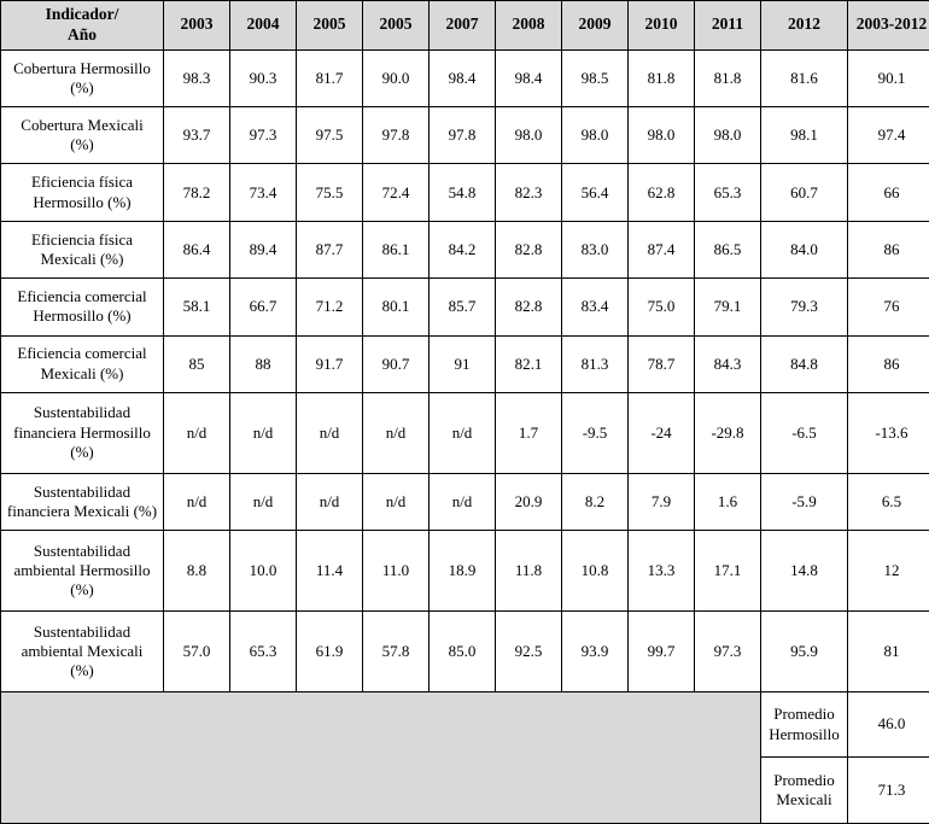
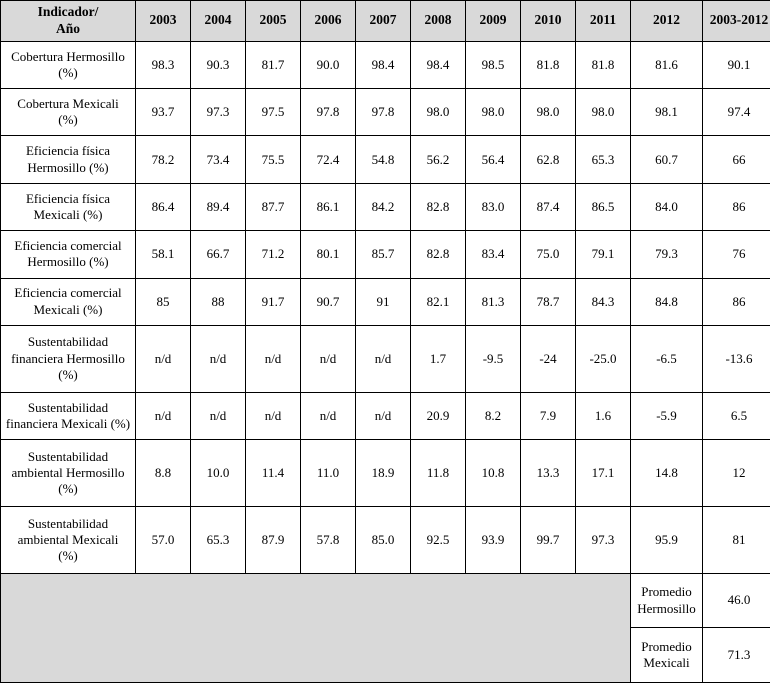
- Indicador/ Año	2003	2004	2005	2005	2007	2008	2009	2010	2011	2012	2003-2012
+ Indicador/ Año	2003	2004	2005	2006	2007	2008	2009	2010	2011	2012	2003-2012
  Cobertura Hermosillo (%)	98.3	90.3	81.7	90.0	98.4	98.4	98.5	81.8	81.8	81.6	90.1
  Cobertura Mexicali (%)	93.7	97.3	97.5	97.8	97.8	98.0	98.0	98.0	98.0	98.1	97.4
- Eficiencia física Hermosillo (%)	78.2	73.4	75.5	72.4	54.8	82.3	56.4	62.8	65.3	60.7	66
+ Eficiencia física Hermosillo (%)	78.2	73.4	75.5	72.4	54.8	56.2	56.4	62.8	65.3	60.7	66
  Eficiencia física Mexicali (%)	86.4	89.4	87.7	86.1	84.2	82.8	83.0	87.4	86.5	84.0	86
  Eficiencia comercial Hermosillo (%)	58.1	66.7	71.2	80.1	85.7	82.8	83.4	75.0	79.1	79.3	76
  Eficiencia comercial Mexicali (%)	85	88	91.7	90.7	91	82.1	81.3	78.7	84.3	84.8	86
- Sustentabilidad financiera Hermosillo (%)	n/d	n/d	n/d	n/d	n/d	1.7	-9.5	-24	-29.8	-6.5	-13.6
+ Sustentabilidad financiera Hermosillo (%)	n/d	n/d	n/d	n/d	n/d	1.7	-9.5	-24	-25.0	-6.5	-13.6
  Sustentabilidad financiera Mexicali (%)	n/d	n/d	n/d	n/d	n/d	20.9	8.2	7.9	1.6	-5.9	6.5
  Sustentabilidad ambiental Hermosillo (%)	8.8	10.0	11.4	11.0	18.9	11.8	10.8	13.3	17.1	14.8	12
- Sustentabilidad ambiental Mexicali (%)	57.0	65.3	61.9	57.8	85.0	92.5	93.9	99.7	97.3	95.9	81
+ Sustentabilidad ambiental Mexicali (%)	57.0	65.3	87.9	57.8	85.0	92.5	93.9	99.7	97.3	95.9	81
  	Promedio Hermosillo	46.0
  Promedio Mexicali	71.3
